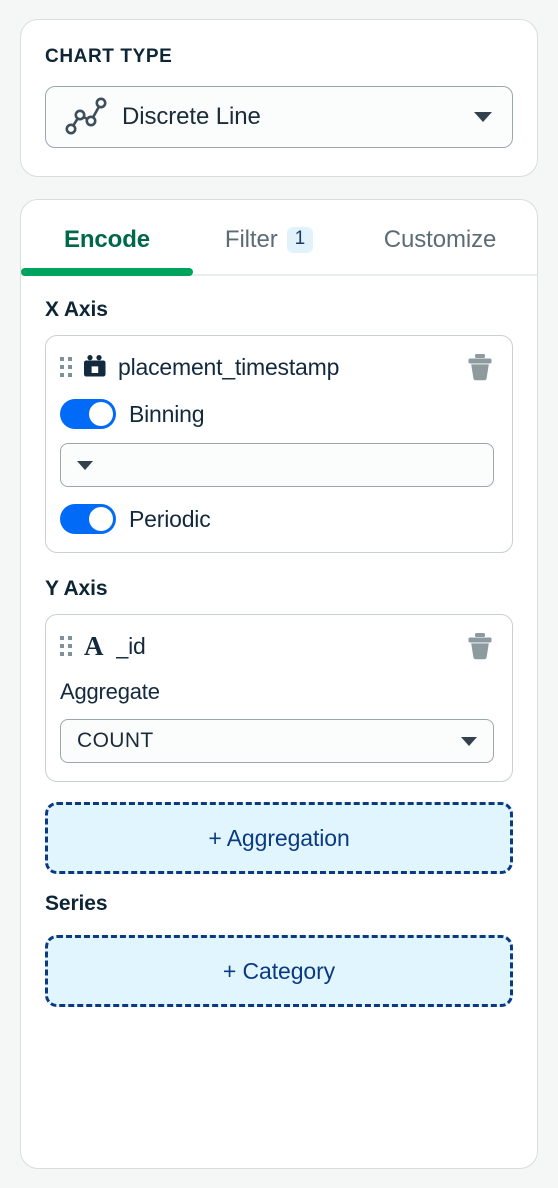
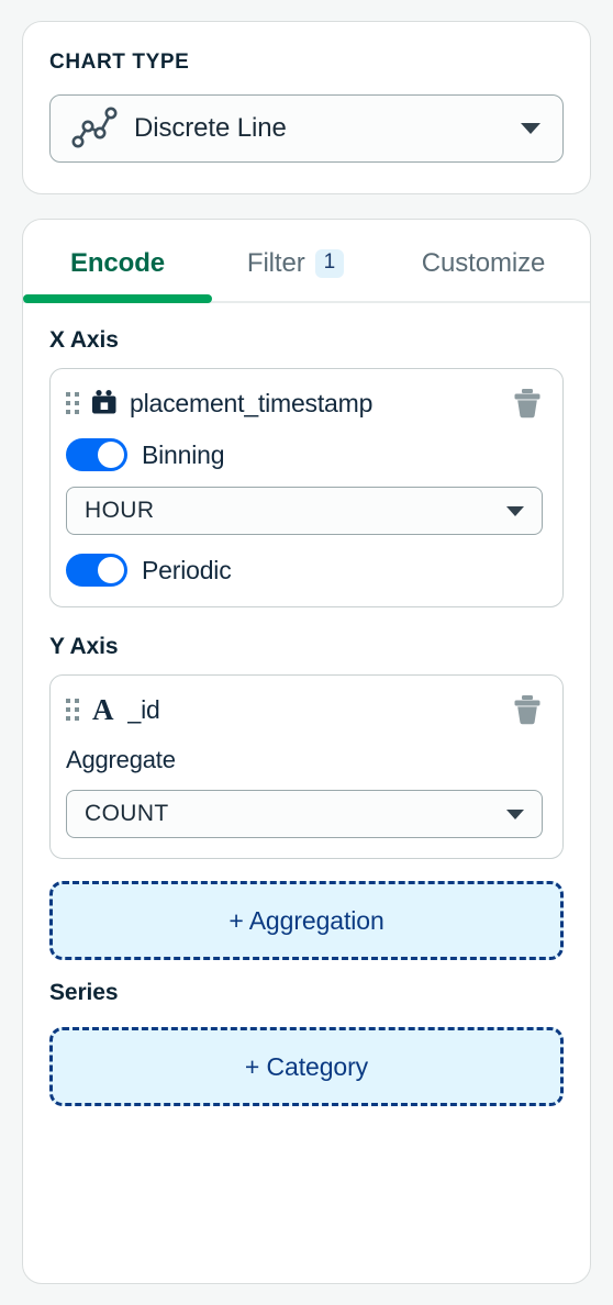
  CHART TYPE
  Discrete Line
  Encode
  Filter
  1
  Customize
  X Axis
  placement_timestamp
  Binning
+ HOUR
  Periodic
  Y Axis
  A
  _id
  Aggregate
  COUNT
  + Aggregation
  Series
  + Category
